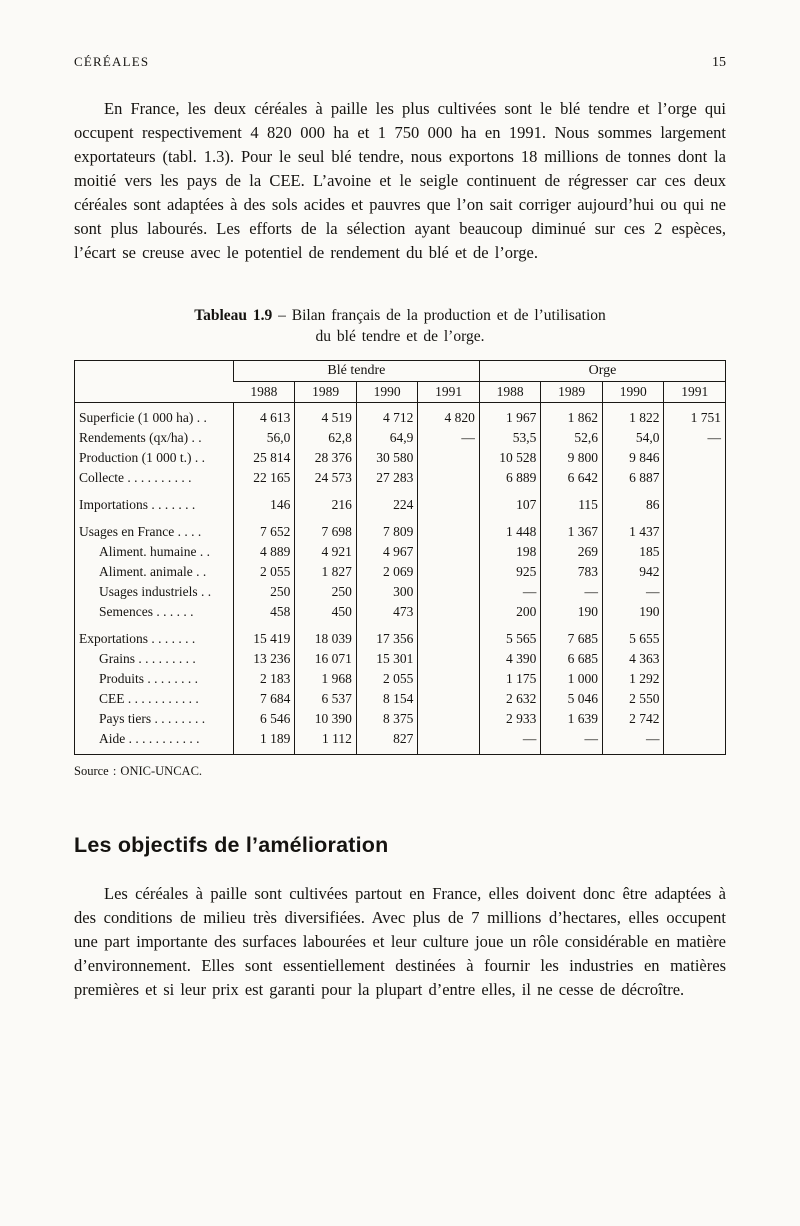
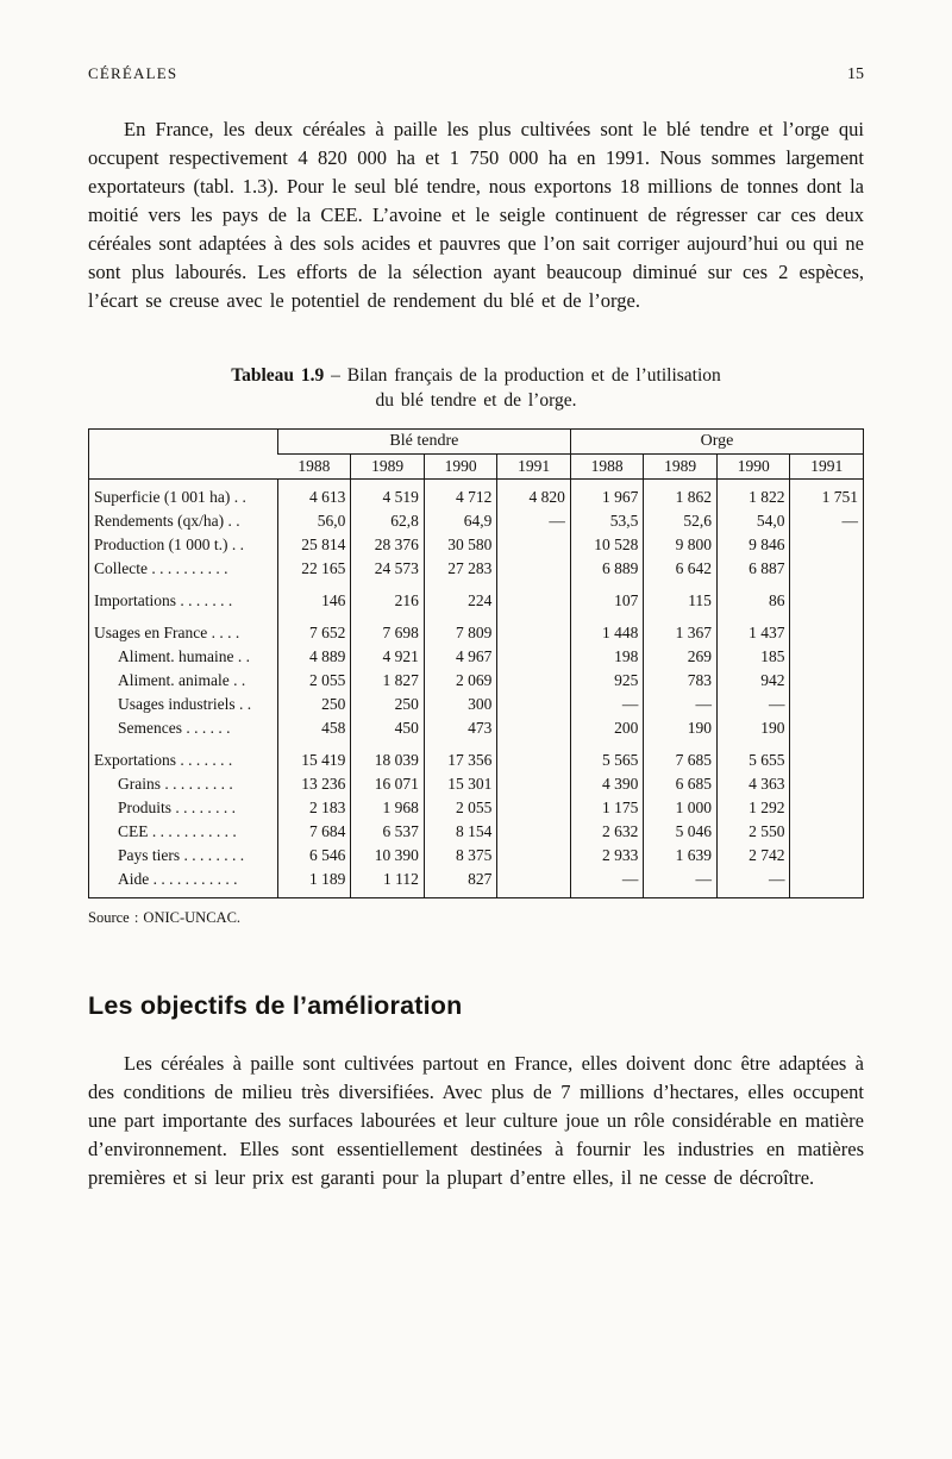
  CÉRÉALES
  15
  En France, les deux céréales à paille les plus cultivées sont le blé tendre et l’orge qui occupent respectivement 4 820 000 ha et 1 750 000 ha en 1991. Nous sommes largement exportateurs (tabl. 1.3). Pour le seul blé tendre, nous exportons 18 millions de tonnes dont la moitié vers les pays de la CEE. L’avoine et le seigle continuent de régresser car ces deux céréales sont adaptées à des sols acides et pauvres que l’on sait corriger aujourd’hui ou qui ne sont plus labourés. Les efforts de la sélection ayant beaucoup diminué sur ces 2 espèces, l’écart se creuse avec le potentiel de rendement du blé et de l’orge.
  Tableau 1.9 – Bilan français de la production et de l’utilisation
  du blé tendre et de l’orge.
  	Blé tendre	Orge
  1988	1989	1990	1991	1988	1989	1990	1991
- Superficie (1 000 ha) . .	4 613	4 519	4 712	4 820	1 967	1 862	1 822	1 751
+ Superficie (1 001 ha) . .	4 613	4 519	4 712	4 820	1 967	1 862	1 822	1 751
  Rendements (qx/ha) . .	56,0	62,8	64,9	—	53,5	52,6	54,0	—
  Production (1 000 t.) . .	25 814	28 376	30 580		10 528	9 800	9 846
  Collecte . . . . . . . . . .	22 165	24 573	27 283		6 889	6 642	6 887
  Importations . . . . . . .	146	216	224		107	115	86
  Usages en France . . . .	7 652	7 698	7 809		1 448	1 367	1 437
  Aliment. humaine . .	4 889	4 921	4 967		198	269	185
  Aliment. animale . .	2 055	1 827	2 069		925	783	942
  Usages industriels . .	250	250	300		—	—	—
  Semences . . . . . .	458	450	473		200	190	190
  Exportations . . . . . . .	15 419	18 039	17 356		5 565	7 685	5 655
  Grains . . . . . . . . .	13 236	16 071	15 301		4 390	6 685	4 363
  Produits . . . . . . . .	2 183	1 968	2 055		1 175	1 000	1 292
  CEE . . . . . . . . . . .	7 684	6 537	8 154		2 632	5 046	2 550
  Pays tiers . . . . . . . .	6 546	10 390	8 375		2 933	1 639	2 742
  Aide . . . . . . . . . . .	1 189	1 112	827		—	—	—
  Source : ONIC-UNCAC.
  Les objectifs de l’amélioration
  Les céréales à paille sont cultivées partout en France, elles doivent donc être adaptées à des conditions de milieu très diversifiées. Avec plus de 7 millions d’hectares, elles occupent une part importante des surfaces labourées et leur culture joue un rôle considérable en matière d’environnement. Elles sont essentiellement destinées à fournir les industries en matières premières et si leur prix est garanti pour la plupart d’entre elles, il ne cesse de décroître.
